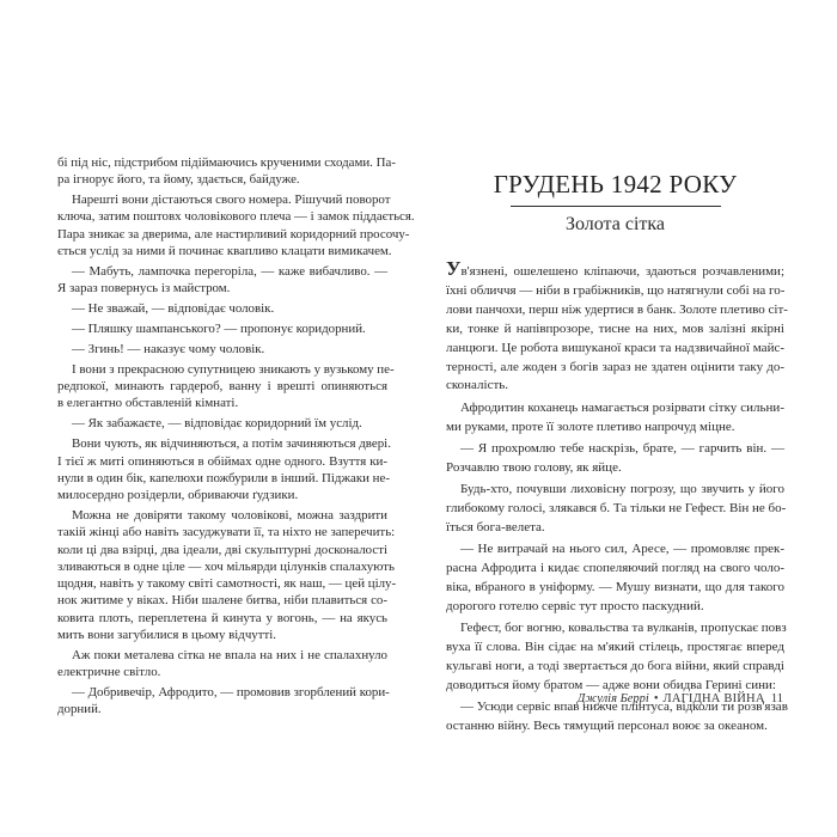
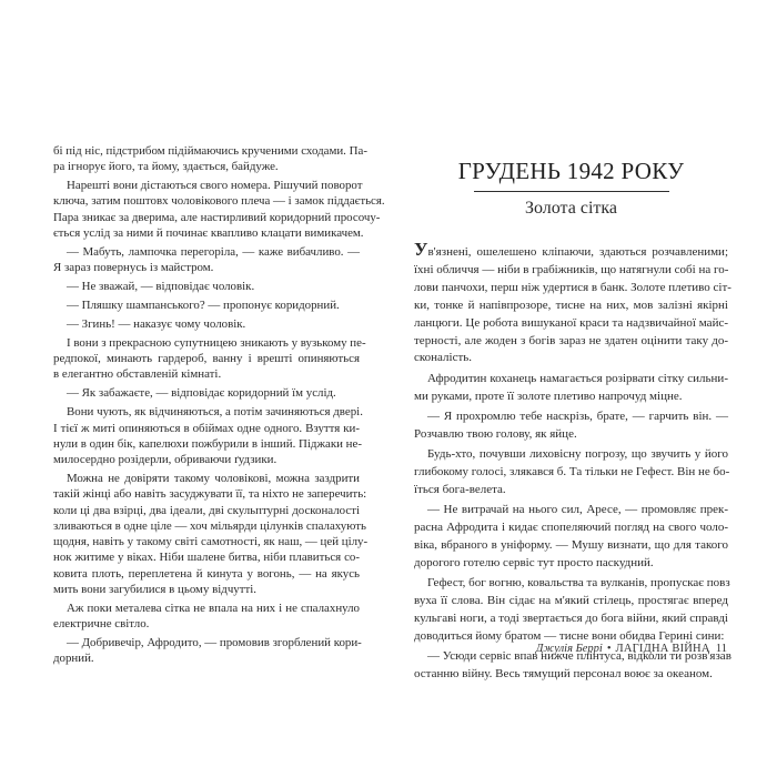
  бі під ніс, підстрибом підіймаючись крученими сходами. Па-
  ра ігнорує його, та йому, здається, байдуже.
  Нарешті вони дістаються свого номера. Рішучий поворот
  ключа, затим поштовх чоловікового плеча — і замок піддається.
  Пара зникає за дверима, але настирливий коридорний просочу-
  ється услід за ними й починає квапливо клацати вимикачем.
  — Мабуть, лампочка перегоріла, — каже вибачливо. —
  Я зараз повернусь із майстром.
  — Не зважай, — відповідає чоловік.
  — Пляшку шампанського? — пропонує коридорний.
  — Згинь! — наказує чому чоловік.
  І вони з прекрасною супутницею зникають у вузькому пе-
  редпокої, минають гардероб, ванну і врешті опиняються
  в елегантно обставленій кімнаті.
  — Як забажаєте, — відповідає коридорний їм услід.
  Вони чують, як відчиняються, а потім зачиняються двері.
  І тієї ж миті опиняються в обіймах одне одного. Взуття ки-
  нули в один бік, капелюхи пожбурили в інший. Піджаки не-
  милосердно розідерли, обриваючи ґудзики.
  Можна не довіряти такому чоловікові, можна заздрити
  такій жінці або навіть засуджувати її, та ніхто не заперечить:
  коли ці два взірці, два ідеали, дві скульптурні досконалості
  зливаються в одне ціле — хоч мільярди цілунків спалахують
  щодня, навіть у такому світі самотності, як наш, — цей цілу-
  нок житиме у віках. Ніби шалене битва, ніби плавиться со-
  ковита плоть, переплетена й кинута у вогонь, — на якусь
  мить вони загубилися в цьому відчутті.
  Аж поки металева сітка не впала на них і не спалахнуло
  електричне світло.
  — Добривечір, Афродито, — промовив згорблений кори-
  дорний.
  ГРУДЕНЬ 1942 РОКУ
  Золота сітка
  Ув'язнені, ошелешено кліпаючи, здаються розчавленими;
  їхні обличчя — ніби в грабіжників, що натягнули собі на го-
  лови панчохи, перш ніж удертися в банк. Золоте плетиво сіт-
  ки, тонке й напівпрозоре, тисне на них, мов залізні якірні
  ланцюги. Це робота вишуканої краси та надзвичайної майс-
  терності, але жоден з богів зараз не здатен оцінити таку до-
  сконалість.
  Афродитин коханець намагається розірвати сітку сильни-
  ми руками, проте її золоте плетиво напрочуд міцне.
  — Я прохромлю тебе наскрізь, брате, — гарчить він. —
  Розчавлю твою голову, як яйце.
  Будь-хто, почувши лиховісну погрозу, що звучить у його
  глибокому голосі, злякався б. Та тільки не Гефест. Він не бо-
  їться бога-велета.
  — Не витрачай на нього сил, Аресе, — промовляє прек-
  расна Афродита і кидає спопеляючий погляд на свого чоло-
  віка, вбраного в уніформу. — Мушу визнати, що для такого
  дорогого готелю сервіс тут просто паскудний.
  Гефест, бог вогню, ковальства та вулканів, пропускає повз
  вуха її слова. Він сідає на м'який стілець, простягає вперед
  кульгаві ноги, а тоді звертається до бога війни, який справді
- доводиться йому братом — адже вони обидва Герині сини:
+ доводиться йому братом — тисне вони обидва Герині сини:
  — Усюди сервіс впав нижче плінтуса, відколи ти розв'язав
  останню війну. Весь тямущий персонал воює за океаном.
  Джулія Беррі • ЛАГІДНА ВІЙНА 11
